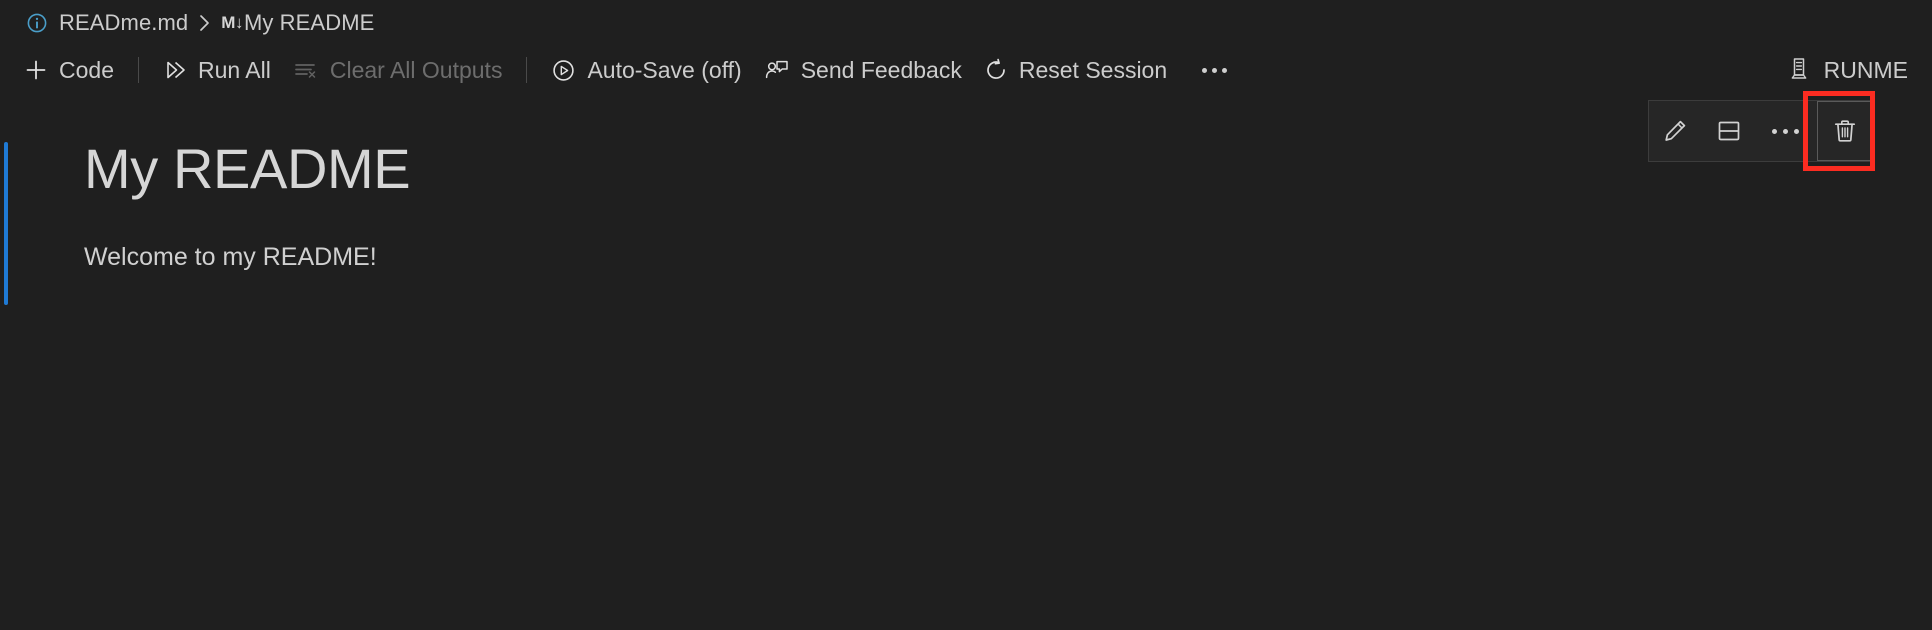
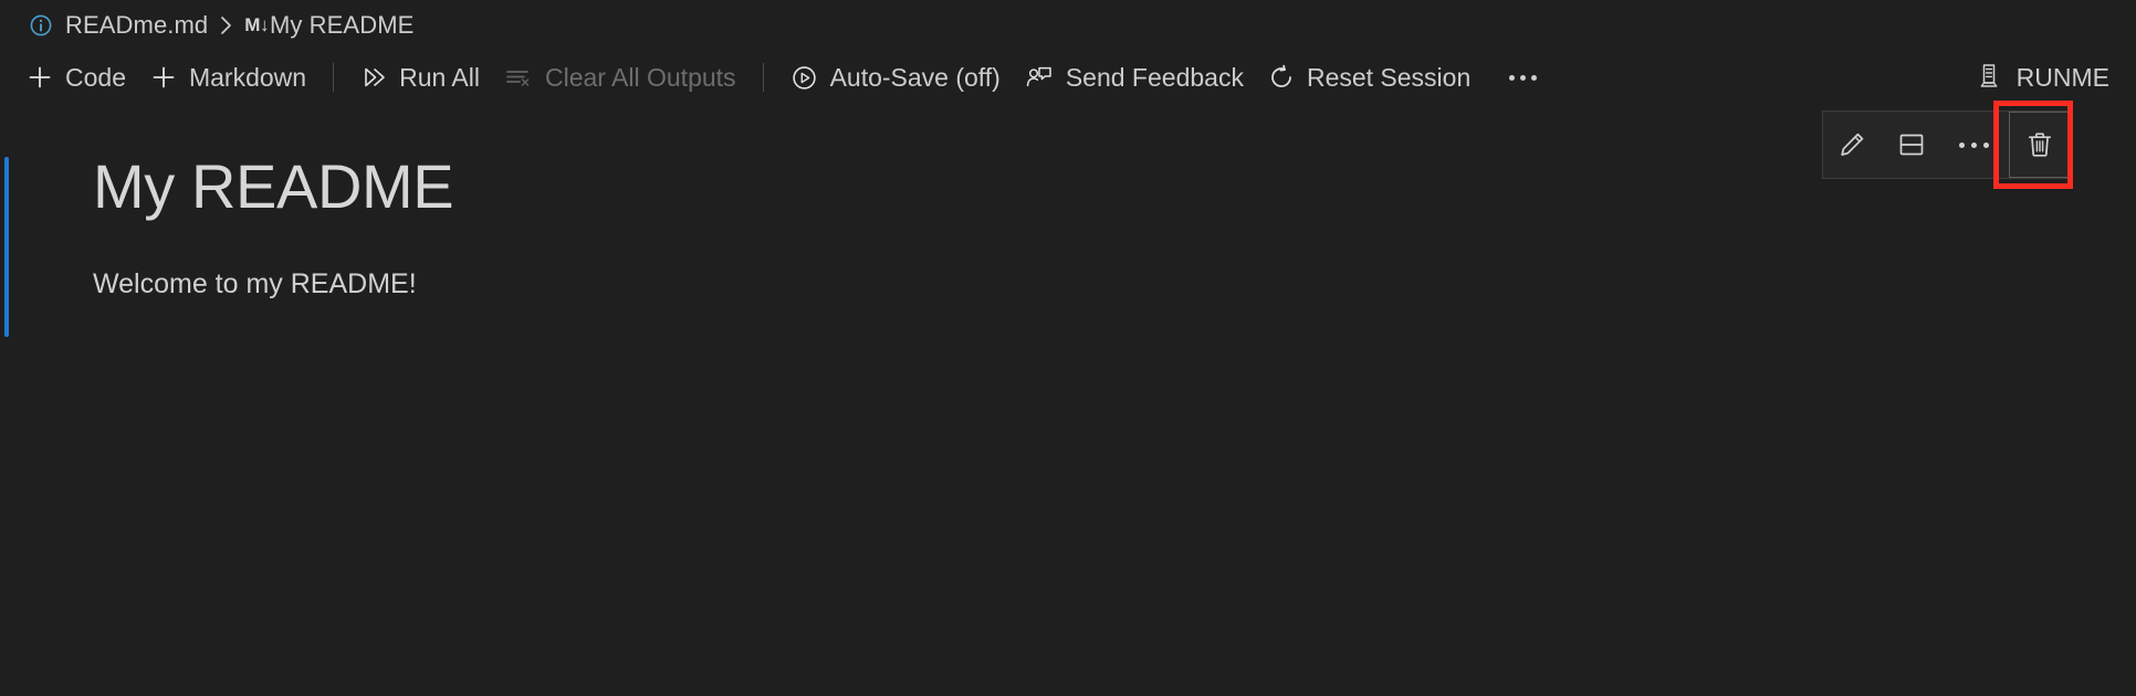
  READme.md
  M
  ↓
  My README
  Code
+ Markdown
  Run All
  Clear All Outputs
  Auto-Save (off)
  Send Feedback
  Reset Session
  RUNME
  My README
  Welcome to my README!
